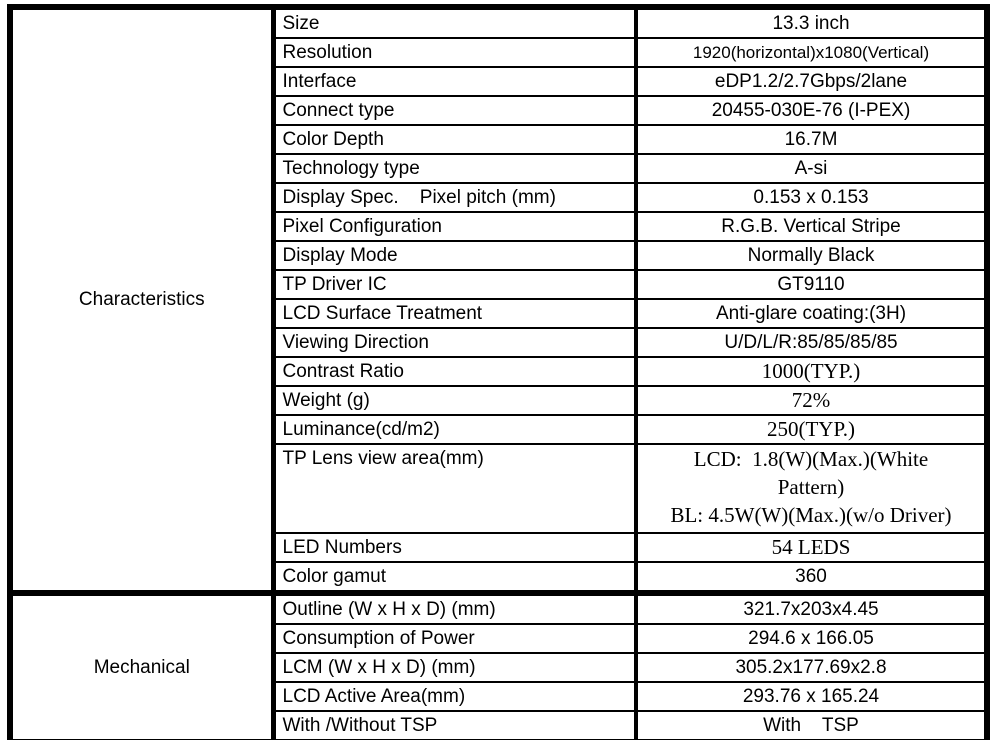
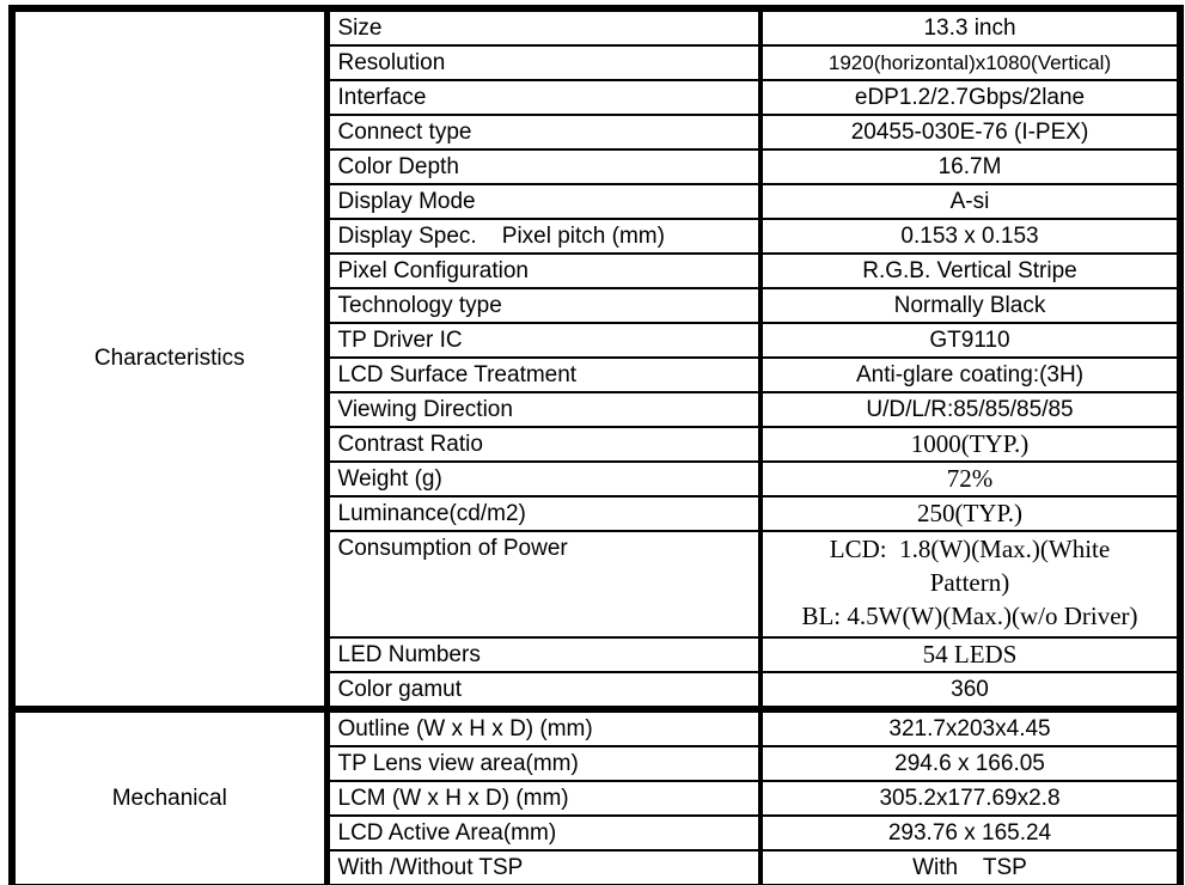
  Characteristics	Size	13.3 inch
  Resolution	1920(horizontal)x1080(Vertical)
  Interface	eDP1.2/2.7Gbps/2lane
  Connect type	20455-030E-76 (I-PEX)
  Color Depth	16.7M
- Technology type	A-si
+ Display Mode	A-si
  Display Spec. Pixel pitch (mm)	0.153 x 0.153
  Pixel Configuration	R.G.B. Vertical Stripe
- Display Mode	Normally Black
+ Technology type	Normally Black
  TP Driver IC	GT9110
  LCD Surface Treatment	Anti-glare coating:(3H)
  Viewing Direction	U/D/L/R:85/85/85/85
  Contrast Ratio	1000(TYP.)
  Weight (g)	72%
  Luminance(cd/m2)	250(TYP.)
- TP Lens view area(mm)	LCD: 1.8(W)(Max.)(WhitePattern)BL: 4.5W(W)(Max.)(w/o Driver)
+ Consumption of Power	LCD: 1.8(W)(Max.)(WhitePattern)BL: 4.5W(W)(Max.)(w/o Driver)
  LED Numbers	54 LEDS
  Color gamut	360
  Mechanical	Outline (W x H x D) (mm)	321.7x203x4.45
- Consumption of Power	294.6 x 166.05
+ TP Lens view area(mm)	294.6 x 166.05
  LCM (W x H x D) (mm)	305.2x177.69x2.8
  LCD Active Area(mm)	293.76 x 165.24
  With /Without TSP	With TSP
